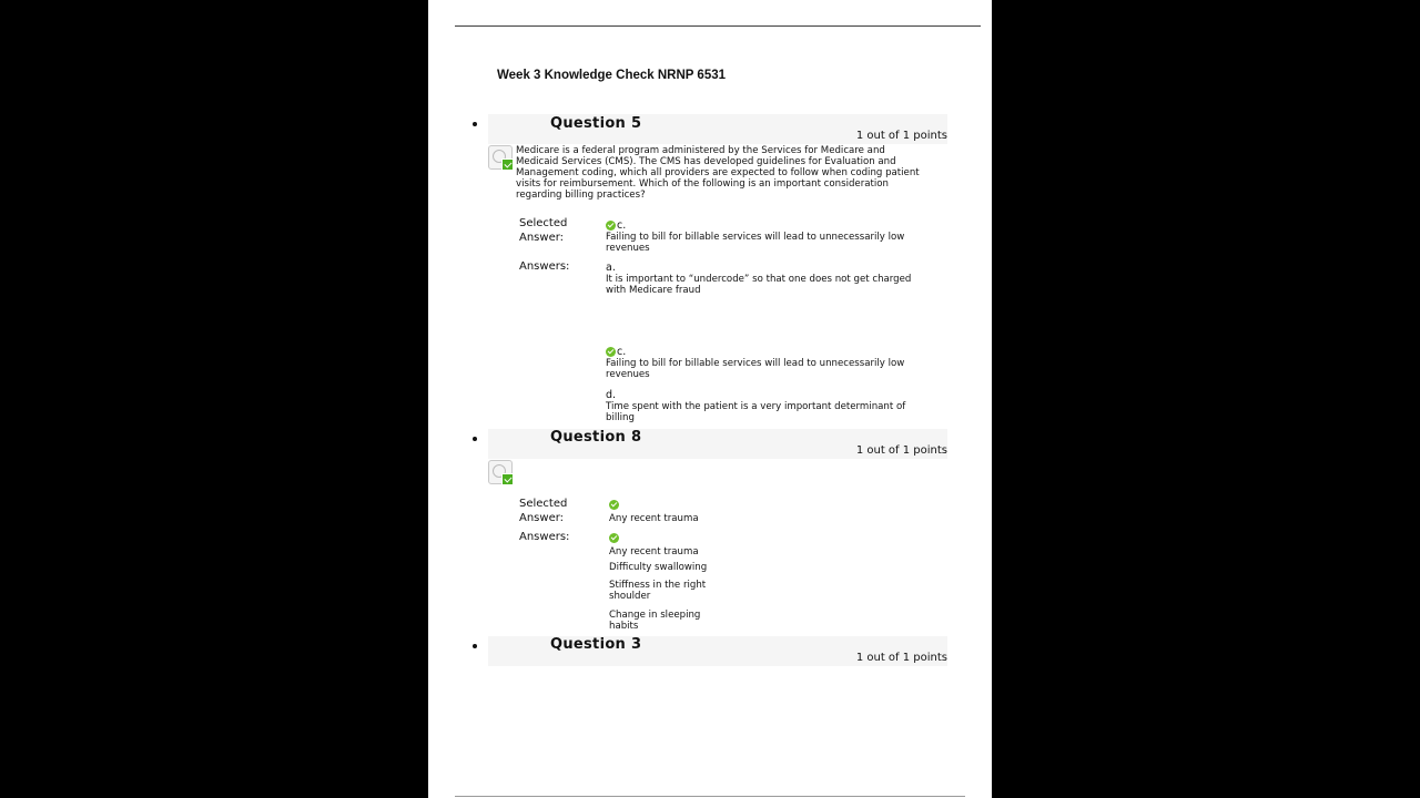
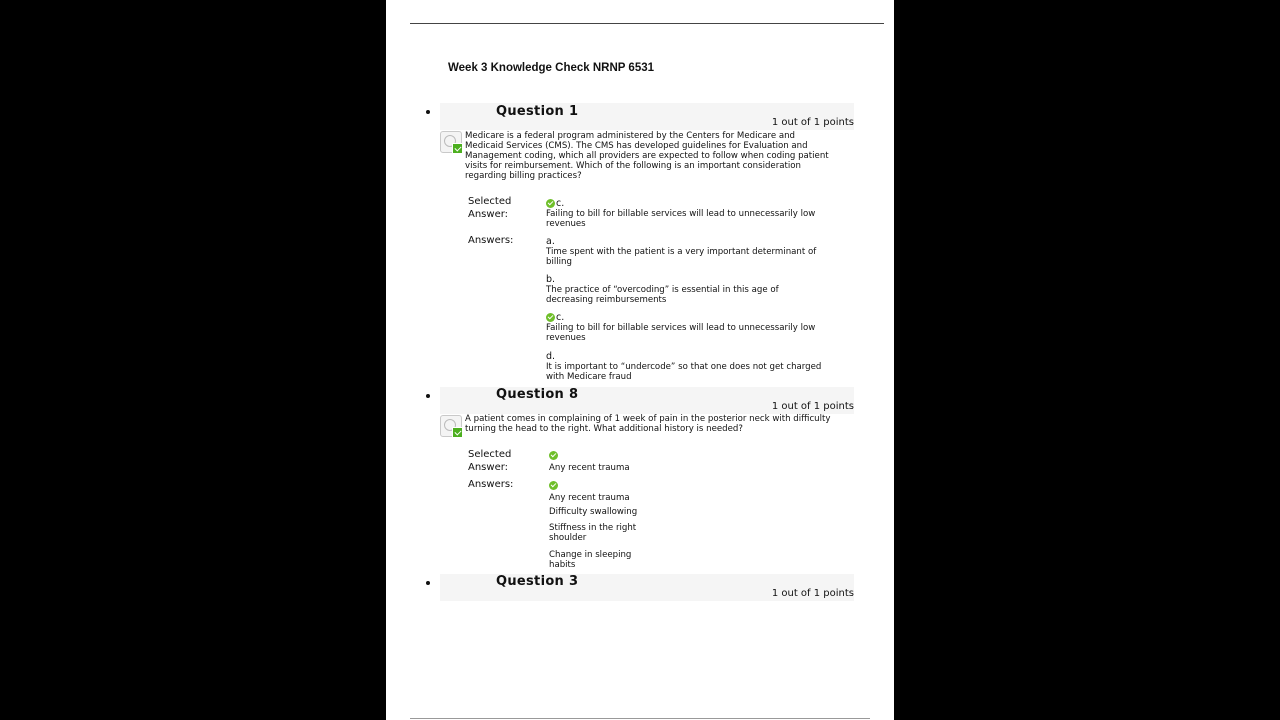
  Week 3 Knowledge Check NRNP 6531
- Question 5
+ Question 1
  1 out of 1 points
- Medicare is a federal program administered by the Services for Medicare and Medicaid Services (CMS). The CMS has developed guidelines for Evaluation and Management coding, which all providers are expected to follow when coding patient visits for reimbursement. Which of the following is an important consideration regarding billing practices?
+ Medicare is a federal program administered by the Centers for Medicare and Medicaid Services (CMS). The CMS has developed guidelines for Evaluation and Management coding, which all providers are expected to follow when coding patient visits for reimbursement. Which of the following is an important consideration regarding billing practices?
  Selected
  Answer:
  c.
  Failing to bill for billable services will lead to unnecessarily low revenues
  Answers:
  a.
- It is important to “undercode” so that one does not get charged with Medicare fraud
+ Time spent with the patient is a very important determinant of billing
+ b.
+ The practice of “overcoding” is essential in this age of decreasing reimbursements
  c.
  Failing to bill for billable services will lead to unnecessarily low revenues
  d.
- Time spent with the patient is a very important determinant of billing
+ It is important to “undercode” so that one does not get charged with Medicare fraud
  Question 8
  1 out of 1 points
+ A patient comes in complaining of 1 week of pain in the posterior neck with difficulty turning the head to the right. What additional history is needed?
  Selected
  Answer:
  Any recent trauma
  Answers:
  Any recent trauma
  Difficulty swallowing
  Stiffness in the right shoulder
  Change in sleeping habits
  Question 3
  1 out of 1 points
